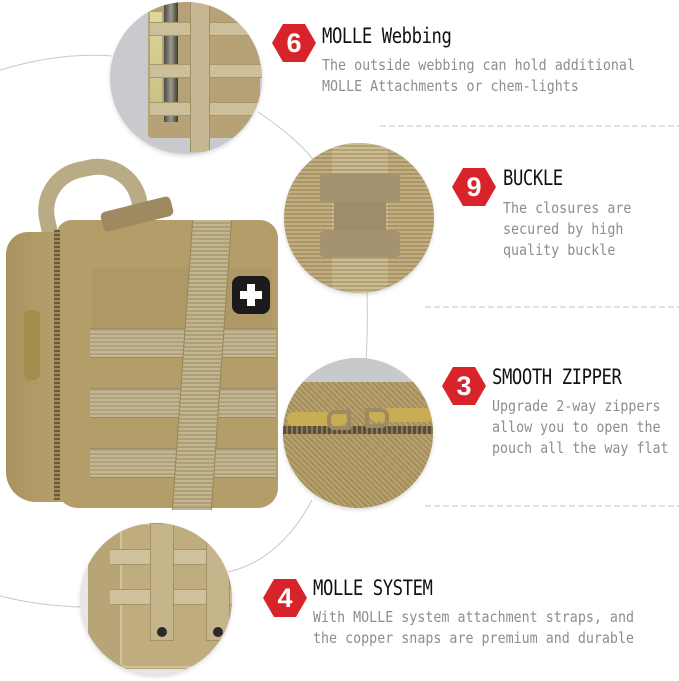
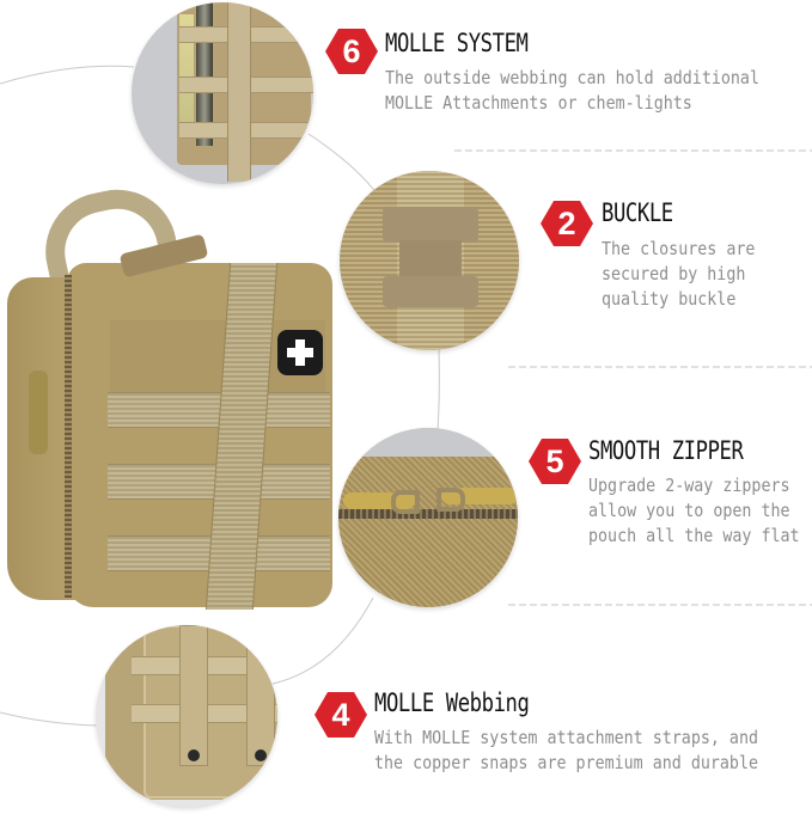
  6
- MOLLE Webbing
+ MOLLE SYSTEM
  The outside webbing can hold additional
  MOLLE Attachments or chem-lights
- 9
+ 2
  BUCKLE
  The closures are
  secured by high
  quality buckle
- 3
+ 5
  SMOOTH ZIPPER
  Upgrade 2-way zippers
  allow you to open the
  pouch all the way flat
  4
- MOLLE SYSTEM
+ MOLLE Webbing
  With MOLLE system attachment straps, and
  the copper snaps are premium and durable
